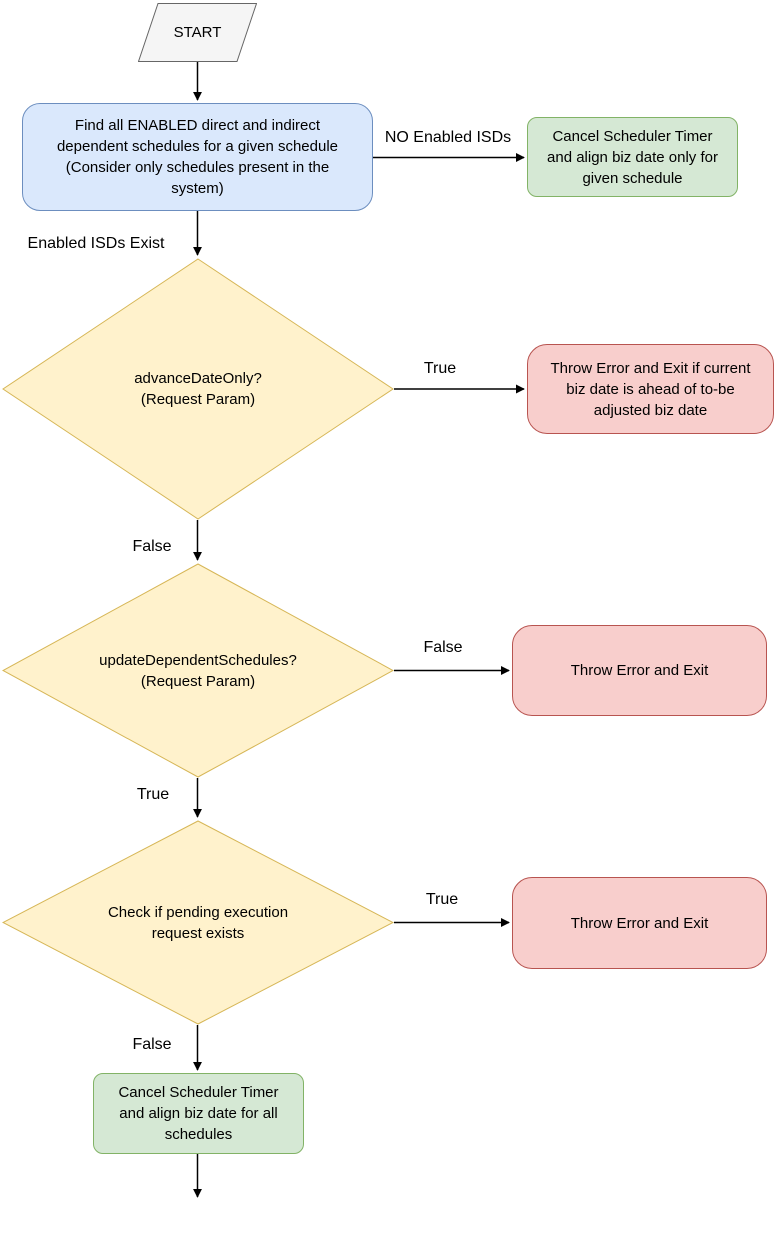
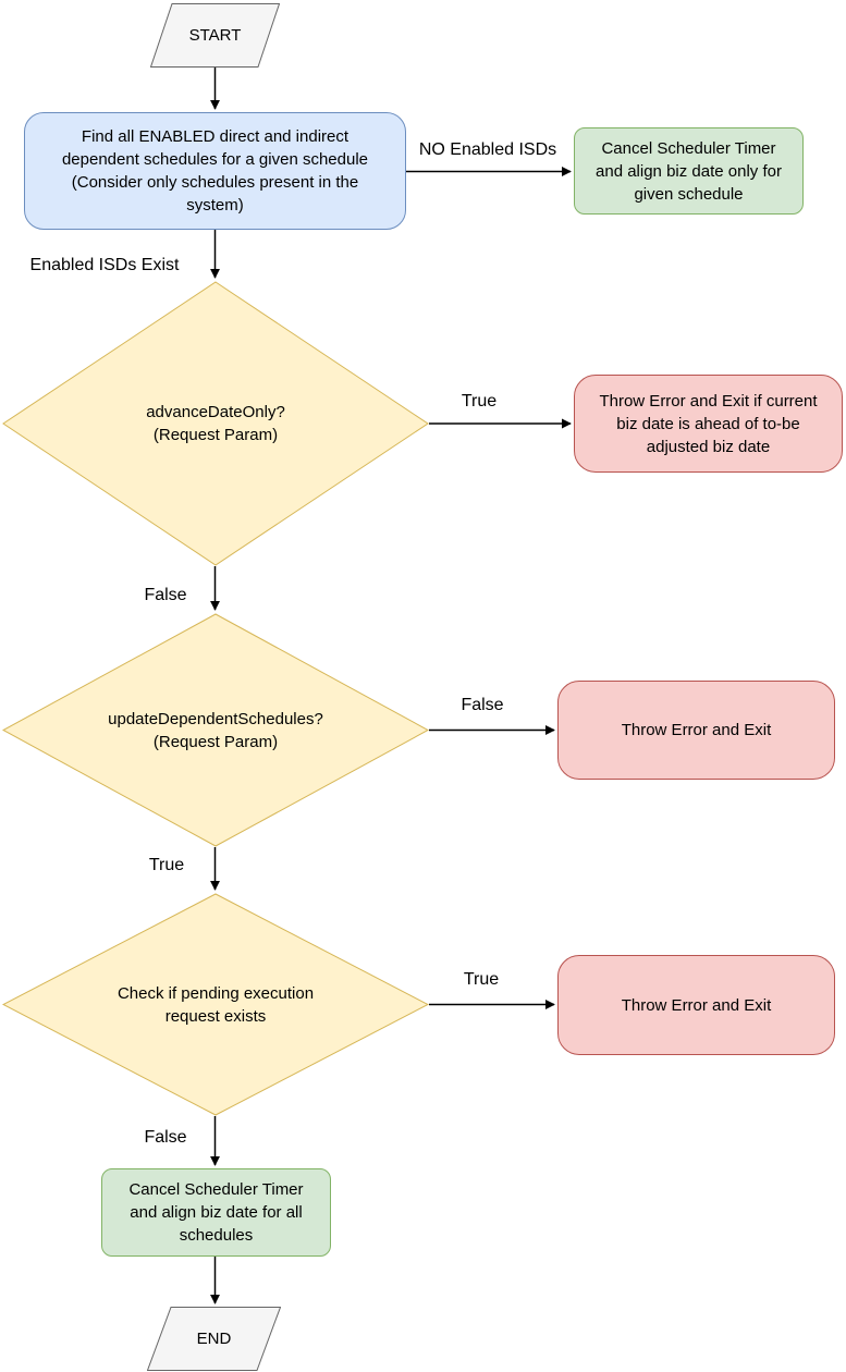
  START
  Find all ENABLED direct and indirect
  dependent schedules for a given schedule
  (Consider only schedules present in the
  system)
  Cancel Scheduler Timer
  and align biz date only for
  given schedule
  advanceDateOnly?
  (Request Param)
  Throw Error and Exit if current
  biz date is ahead of to-be
  adjusted biz date
  updateDependentSchedules?
  (Request Param)
  Throw Error and Exit
  Check if pending execution
  request exists
  Throw Error and Exit
  Cancel Scheduler Timer
  and align biz date for all
  schedules
+ END
  NO Enabled ISDs
  Enabled ISDs Exist
  True
  False
  False
  True
  True
  False
